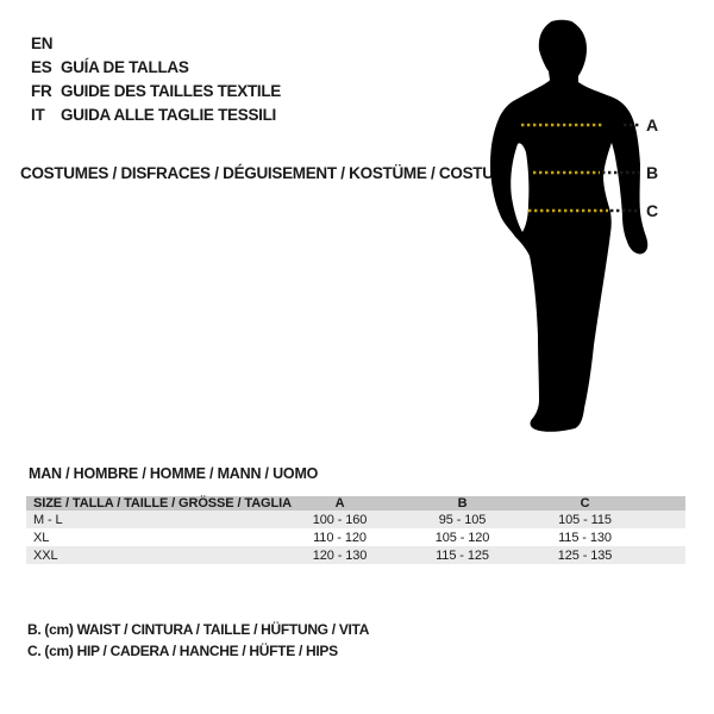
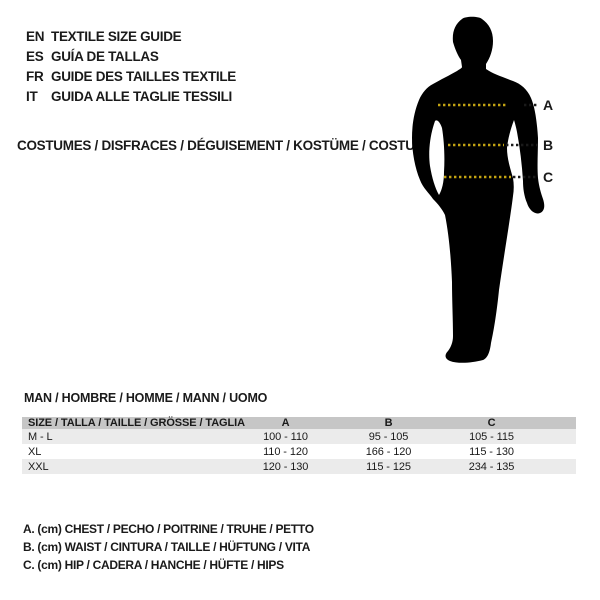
  EN
+ TEXTILE SIZE GUIDE
  ES
  GUÍA DE TALLAS
  FR
  GUIDE DES TAILLES TEXTILE
  IT
  GUIDA ALLE TAGLIE TESSILI
  COSTUMES / DISFRACES / DÉGUISEMENT / KOSTÜME / COSTU
  A
  B
  C
  MAN / HOMBRE / HOMME / MANN / UOMO
  SIZE / TALLA / TAILLE / GRÖSSE / TAGLI
  A
  B
  C
  M - L
- 100 - 160
+ 100 - 110
  95 - 105
  105 - 115
  XL
  110 - 120
- 105 - 120
+ 166 - 120
  115 - 130
  XXL
  120 - 130
  115 - 125
- 125 - 135
+ 234 - 135
+ A. (cm) CHEST / PECHO / POITRINE / TRUHE / PETTO
  B. (cm) WAIST / CINTURA / TAILLE / HÜFTUNG / VITA
  C. (cm) HIP / CADERA / HANCHE / HÜFTE / HIPS
